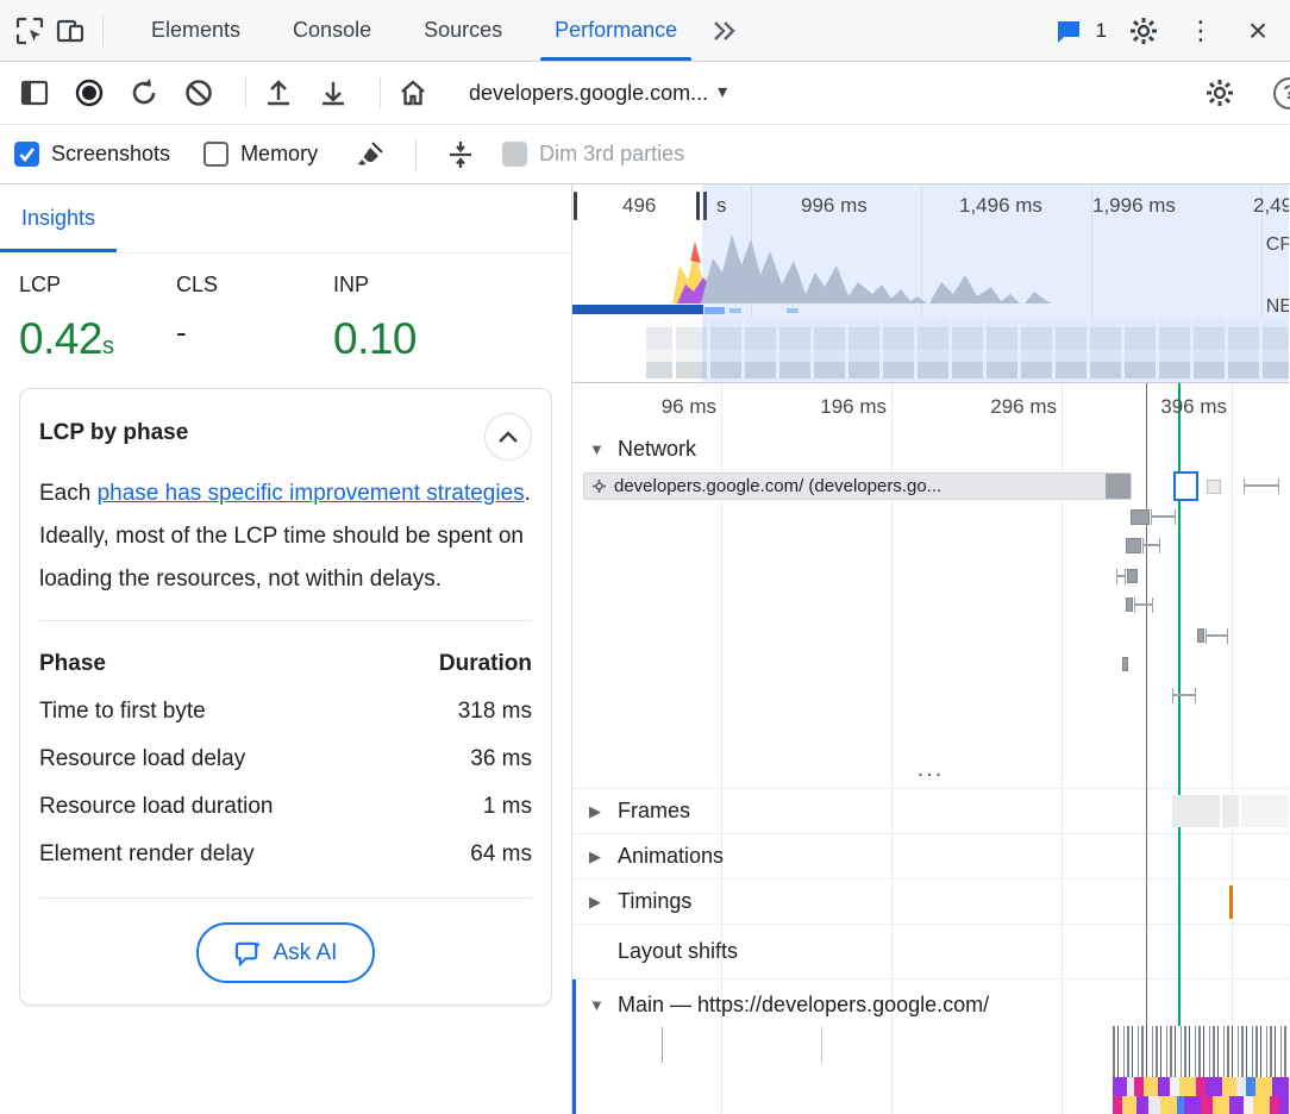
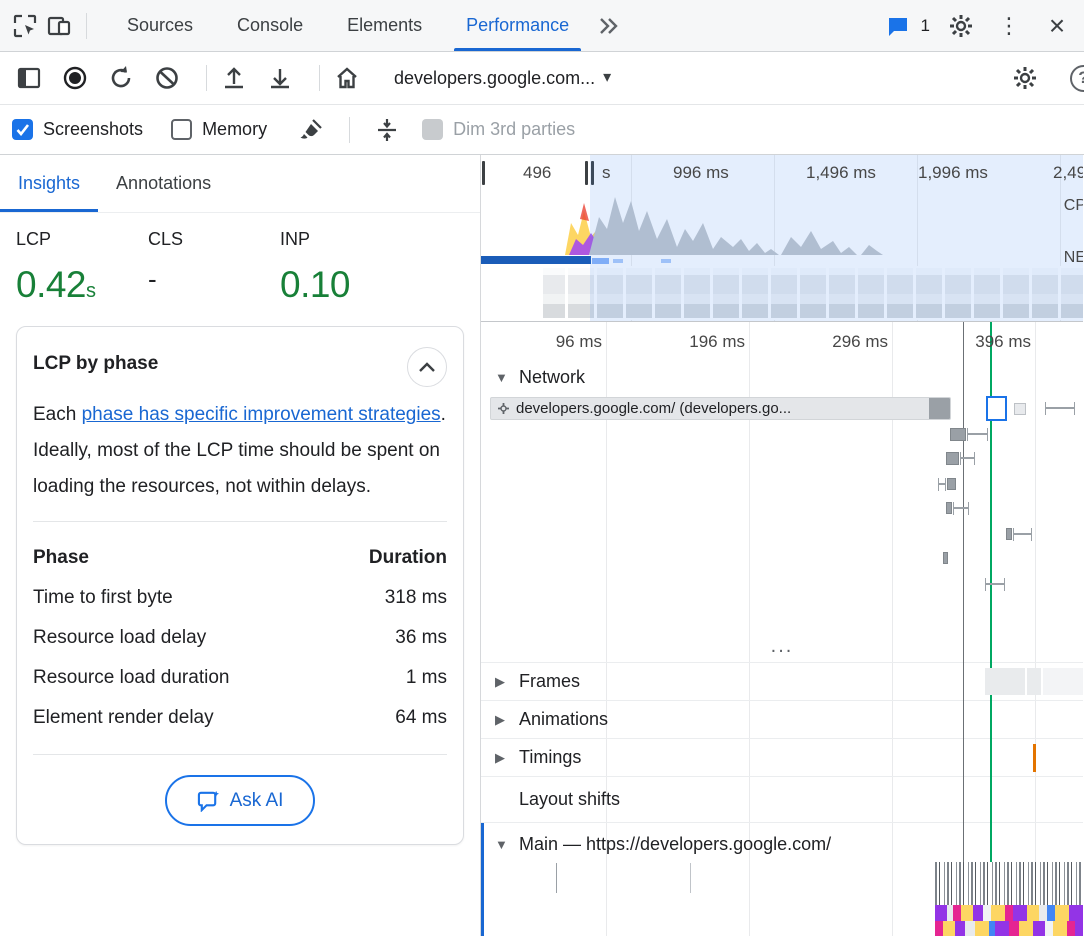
- Elements
+ Sources
  Console
- Sources
+ Elements
  Performance
  1
  ⋮
  ×
  developers.google.com...
  ▾
  ?
  Screenshots
  Memory
  Dim 3rd parties
  Insights
+ Annotations
  LCP
  0.42s
  CLS
  -
  INP
  0.10
  LCP by phase
  Each phase has specific improvement strategies. Ideally, most of the LCP time should be spent on loading the resources, not within delays.
  Phase
  Duration
  Time to first byte
  318 ms
  Resource load delay
  36 ms
  Resource load duration
  1 ms
  Element render delay
  64 ms
  Ask AI
  496
  s
  996 ms
  1,496 ms
  1,996 ms
  2,49
  CP
  NE
  96 ms
  196 ms
  296 ms
  396 ms
  ▼
  Network
  developers.google.com/ (developers.go...
  ...
  ▶
  Frames
  ▶
  Animations
  ▶
  Timings
  Layout shifts
  ▼
  Main — https://developers.google.com/
